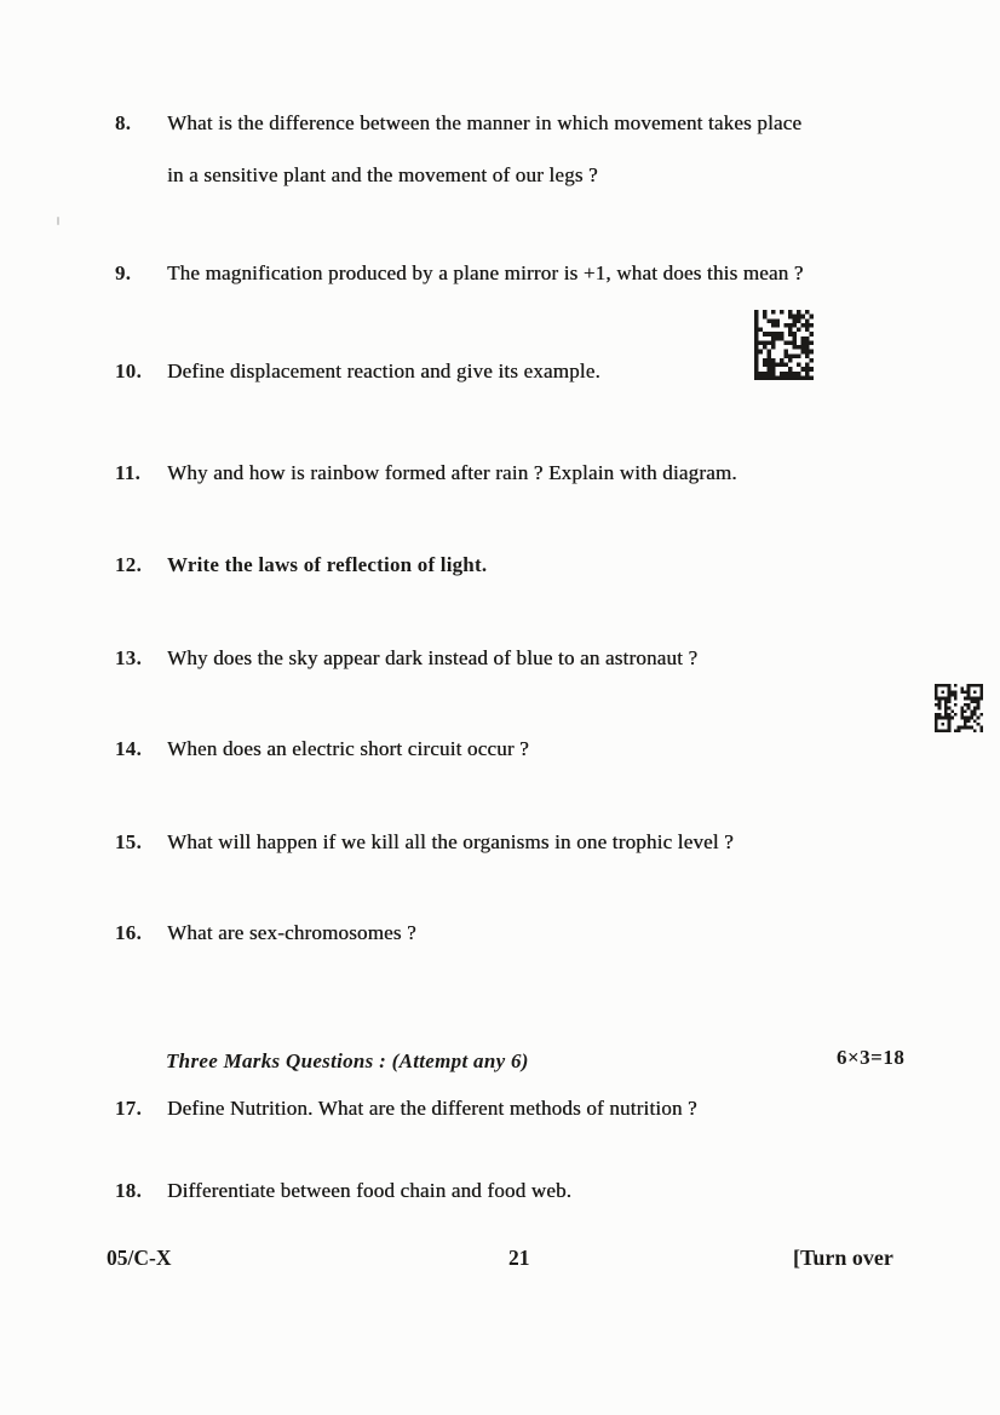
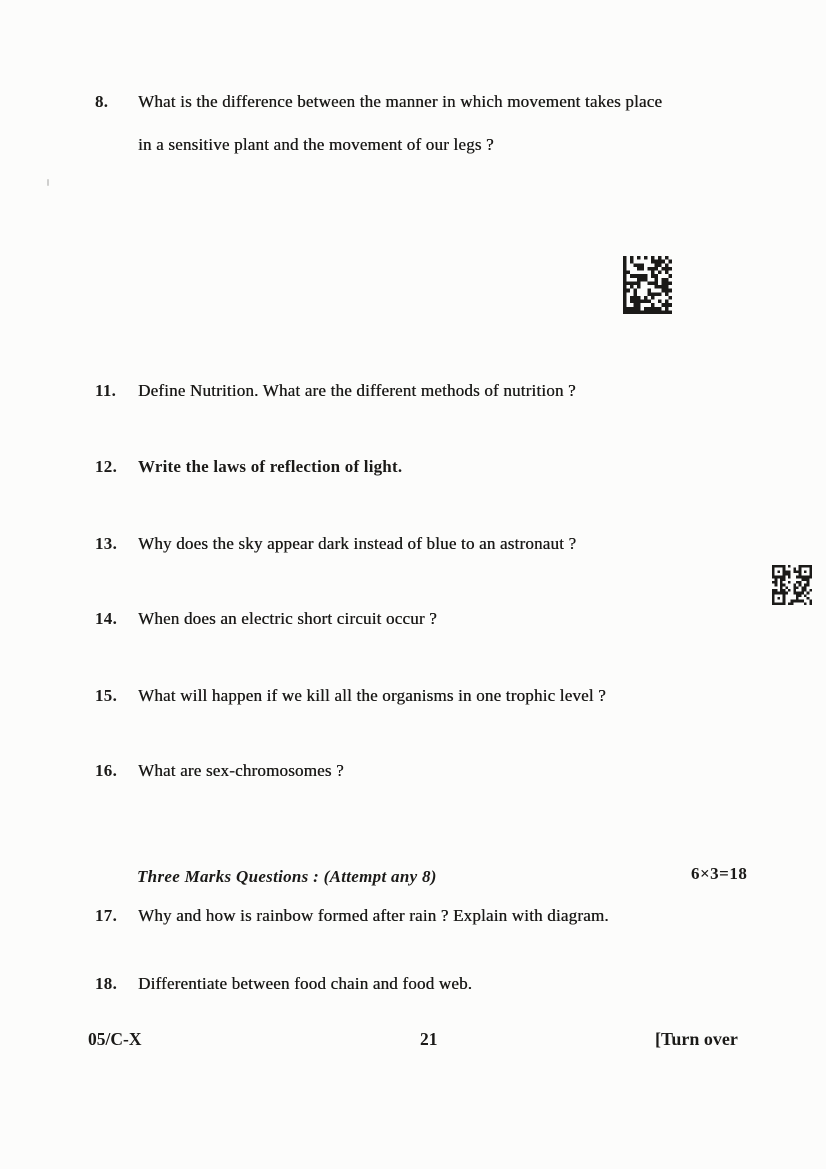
  8.
  What is the difference between the manner in which movement takes place
  in a sensitive plant and the movement of our legs ?
- 9.
- The magnification produced by a plane mirror is +1, what does this mean ?
- 10.
- Define displacement reaction and give its example.
  11.
- Why and how is rainbow formed after rain ? Explain with diagram.
+ Define Nutrition. What are the different methods of nutrition ?
  12.
  Write the laws of reflection of light.
  13.
  Why does the sky appear dark instead of blue to an astronaut ?
  14.
  When does an electric short circuit occur ?
  15.
  What will happen if we kill all the organisms in one trophic level ?
  16.
  What are sex-chromosomes ?
- Three Marks Questions : (Attempt any 6)
+ Three Marks Questions : (Attempt any 8)
  6×3=18
  17.
- Define Nutrition. What are the different methods of nutrition ?
+ Why and how is rainbow formed after rain ? Explain with diagram.
  18.
  Differentiate between food chain and food web.
  05/C-X
  21
  [Turn over
